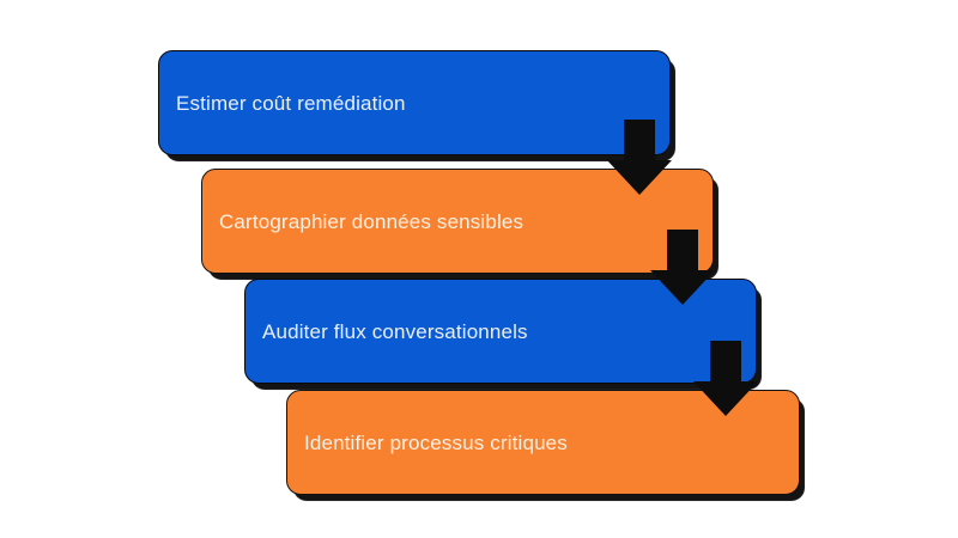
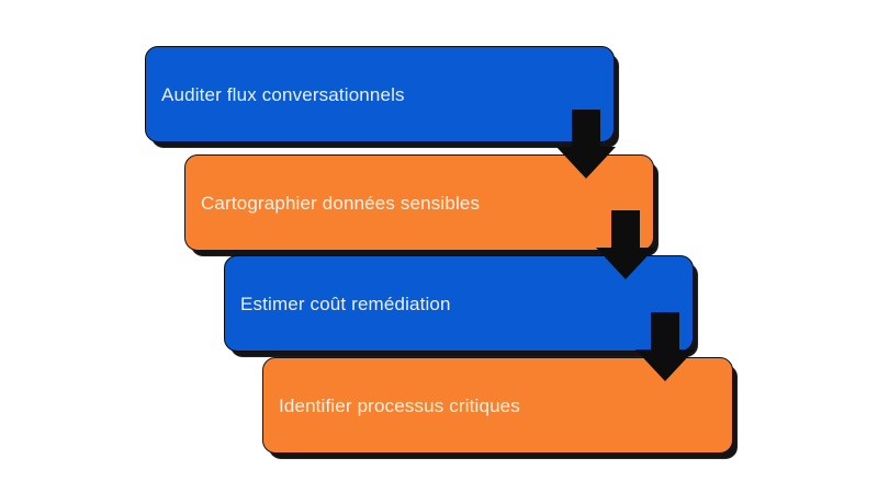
- Estimer coût remédiation
+ Auditer flux conversationnels
  Cartographier données sensibles
- Auditer flux conversationnels
+ Estimer coût remédiation
  Identifier processus critiques
